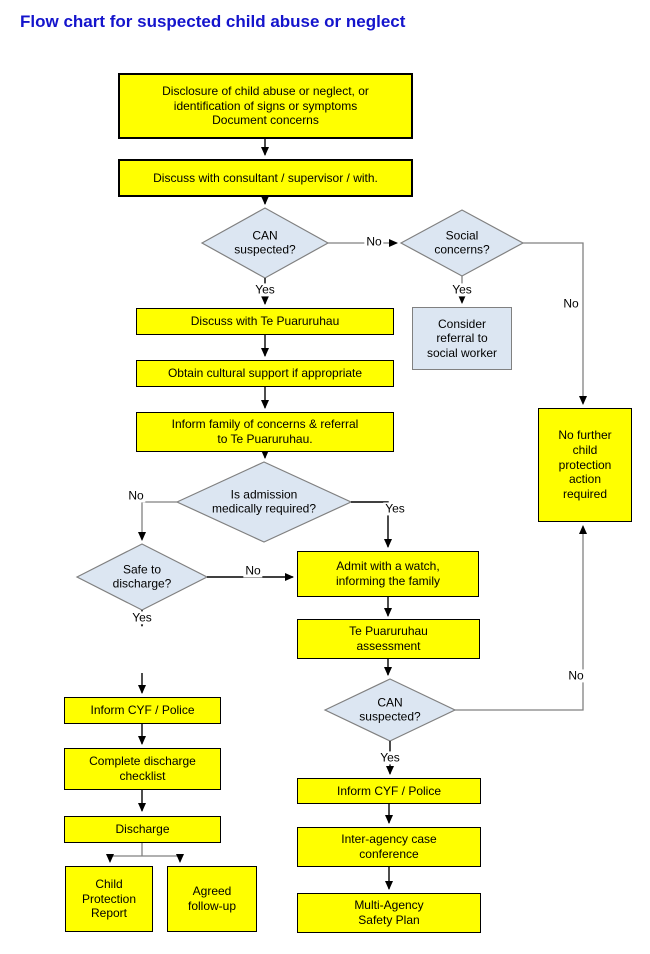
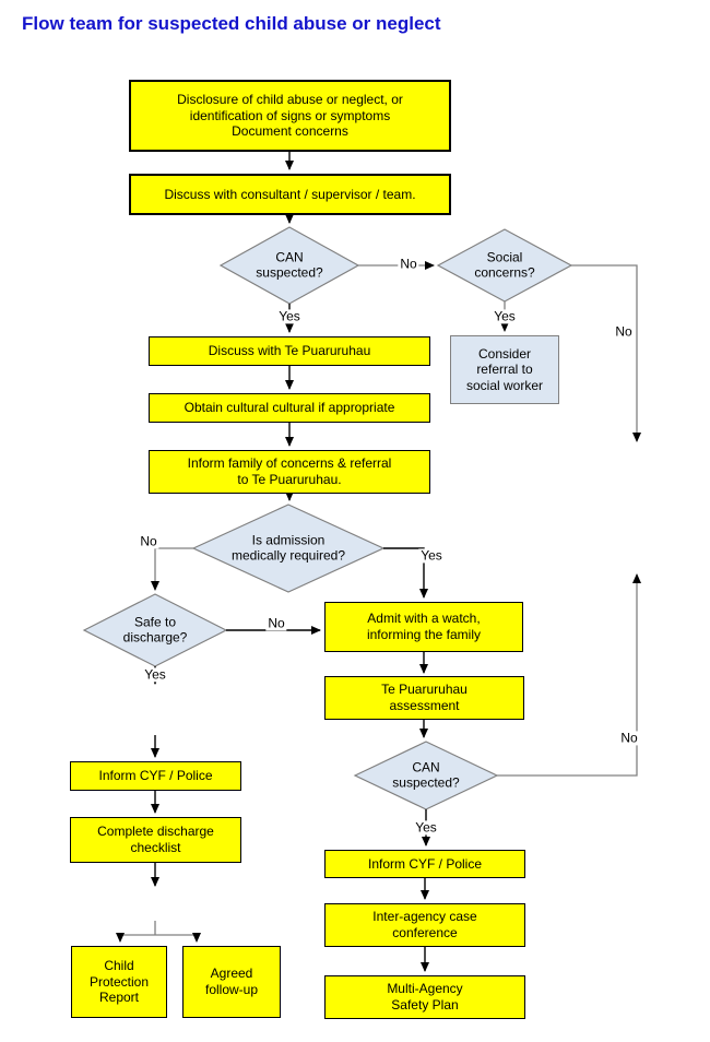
- Flow chart for suspected child abuse or neglect
+ Flow team for suspected child abuse or neglect
  Disclosure of child abuse or neglect, or
  identification of signs or symptoms
  Document concerns
- Discuss with consultant / supervisor / with.
+ Discuss with consultant / supervisor / team.
  Discuss with Te Puaruruhau
- Obtain cultural support if appropriate
+ Obtain cultural cultural if appropriate
  Inform family of concerns & referral
  to Te Puaruruhau.
  Consider
  referral to
  social worker
- No further
- child
- protection
- action
- required
  Admit with a watch,
  informing the family
  Te Puaruruhau
  assessment
  Inform CYF / Police
  Complete discharge
  checklist
- Discharge
  Child
  Protection
  Report
  Agreed
  follow-up
  Inform CYF / Police
  Inter-agency case
  conference
  Multi-Agency
  Safety Plan
  CAN
  suspected?
  Social
  concerns?
  Is admission
  medically required?
  Safe to
  discharge?
  CAN
  suspected?
  Yes
  No
  Yes
  No
  No
  Yes
  No
  Yes
  Yes
  No
